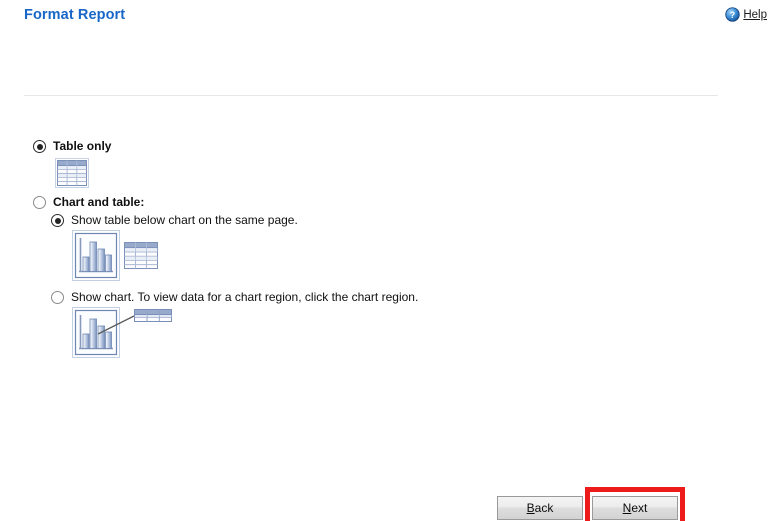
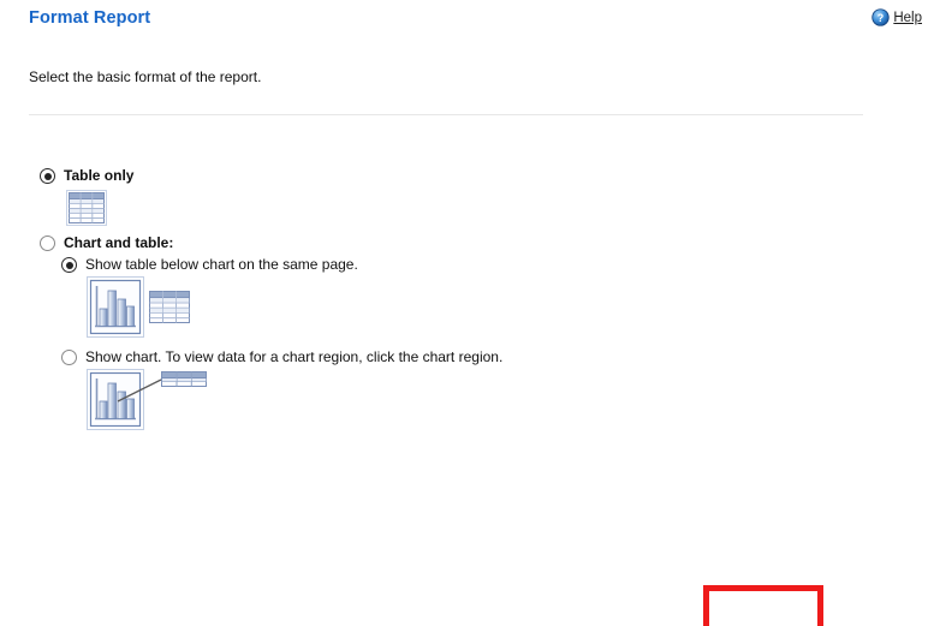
  Format Report
  ?
  Help
+ Select the basic format of the report.
  Table only
  Chart and table:
  Show table below chart on the same page.
  Show chart. To view data for a chart region, click the chart region.
- Back
- Next
